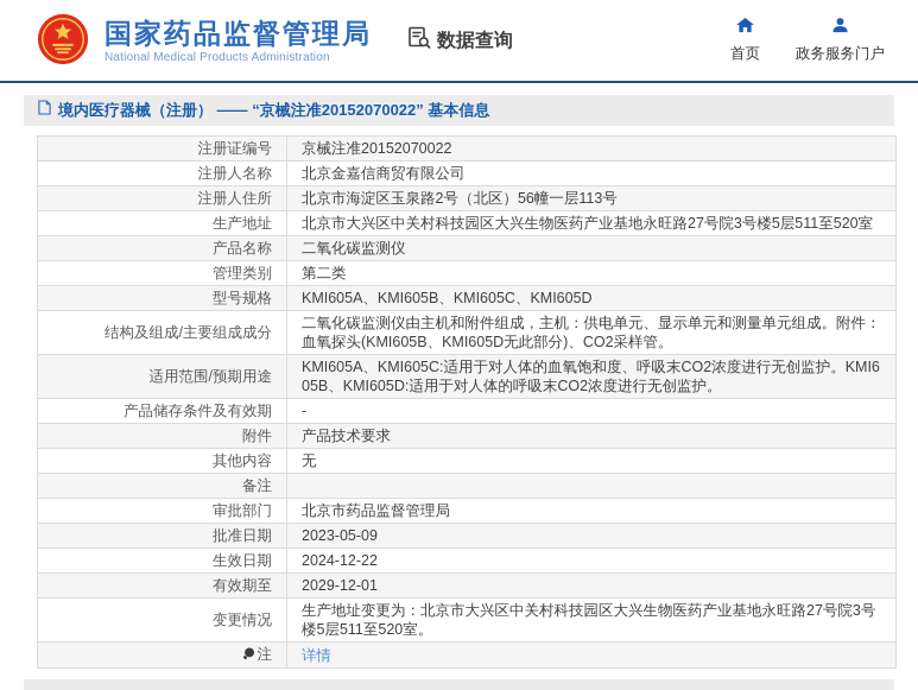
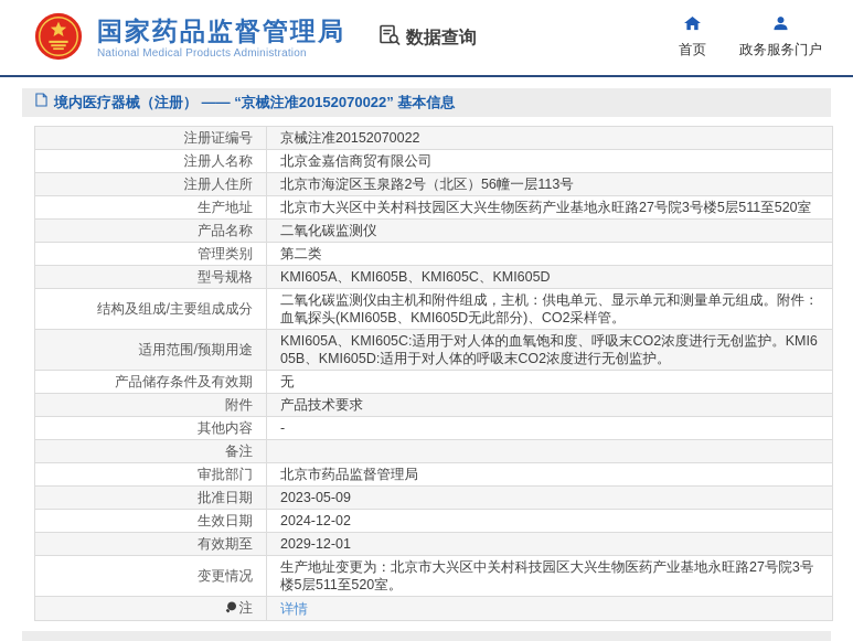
  国家药品监督管理局
  National Medical Products Administration
  数据查询
  首页
  政务服务门户
  境内医疗器械（注册） —— “京械注准20152070022” 基本信息
  注册证编号	京械注准20152070022
  注册人名称	北京金嘉信商贸有限公司
  注册人住所	北京市海淀区玉泉路2号（北区）56幢一层113号
  生产地址	北京市大兴区中关村科技园区大兴生物医药产业基地永旺路27号院3号楼5层511至520室
  产品名称	二氧化碳监测仪
  管理类别	第二类
  型号规格	KMI605A、KMI605B、KMI605C、KMI605D
  结构及组成/主要组成成分	二氧化碳监测仪由主机和附件组成，主机：供电单元、显示单元和测量单元组成。附件：血氧探头(KMI605B、KMI605D无此部分)、CO2采样管。
  适用范围/预期用途	KMI605A、KMI605C:适用于对人体的血氧饱和度、呼吸末CO2浓度进行无创监护。KMI605B、KMI605D:适用于对人体的呼吸末CO2浓度进行无创监护。
- 产品储存条件及有效期	-
+ 产品储存条件及有效期	无
  附件	产品技术要求
- 其他内容	无
+ 其他内容	-
  备注
  审批部门	北京市药品监督管理局
  批准日期	2023-05-09
- 生效日期	2024-12-22
+ 生效日期	2024-12-02
  有效期至	2029-12-01
  变更情况	生产地址变更为：北京市大兴区中关村科技园区大兴生物医药产业基地永旺路27号院3号楼5层511至520室。
  注	详情
